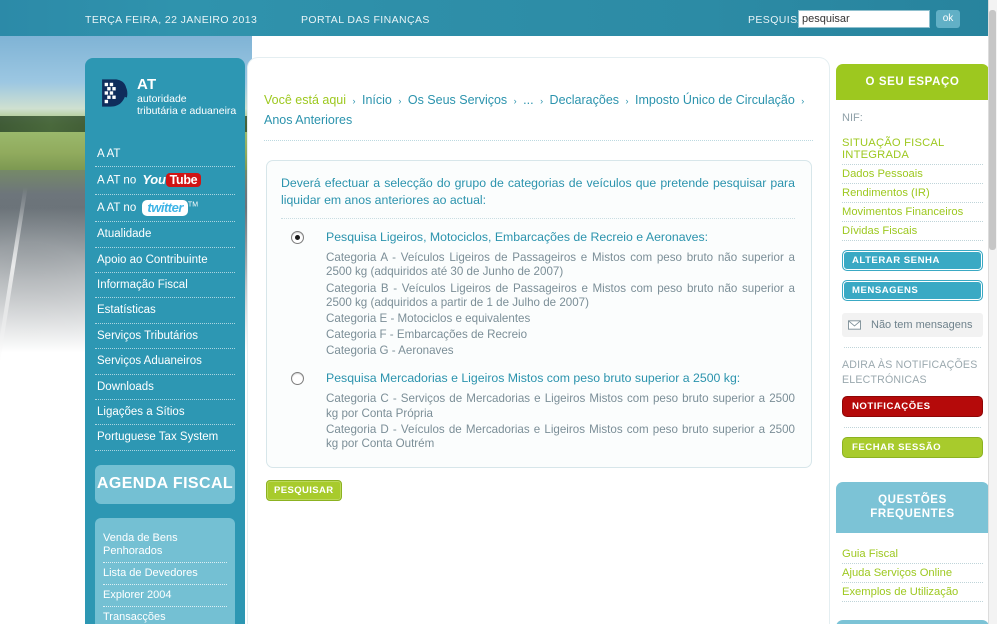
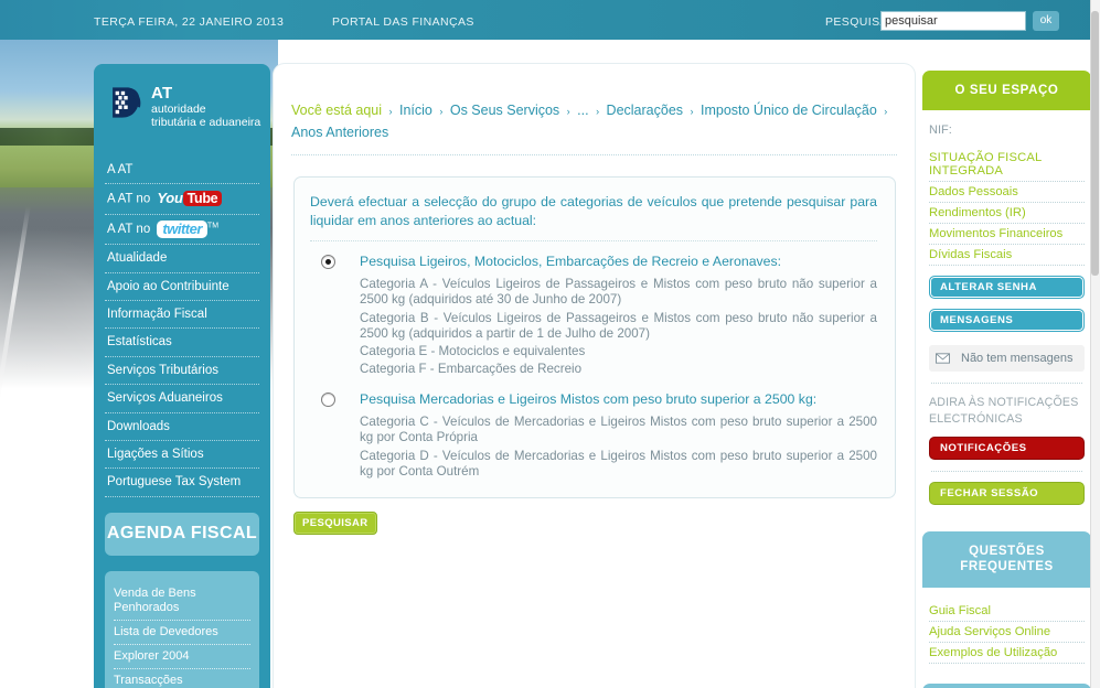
  TERÇA FEIRA, 22 JANEIRO 2013
  PORTAL DAS FINANÇAS
  PESQUIS
  pesquisar
  ok
  AT
  autoridade
  tributária e aduaneira
  A AT
  A AT no You Tube
  A AT no twitter
  Atualidade
  Apoio ao Contribuinte
  Informação Fiscal
  Estatísticas
  Serviços Tributários
  Serviços Aduaneiros
  Downloads
  Ligações a Sítios
  Portuguese Tax System
  AGENDA FISCAL
  Venda de Bens Penhorados
  Lista de Devedores
  Explorer 2004
  Você está aqui › Início › Os Seus Serviços › ... › Declarações › Imposto Único de Circulação › Anos Anteriores
  Deverá efectuar a selecção do grupo de categorias de veículos que pretende pesquisar para liquidar em anos anteriores ao actual:
  Pesquisa Ligeiros, Motociclos, Embarcações de Recreio e Aeronaves:
  Categoria A - Veículos Ligeiros de Passageiros e Mistos com peso bruto não superior a 2500 kg (adquiridos até 30 de Junho de 2007)
  Categoria B - Veículos Ligeiros de Passageiros e Mistos com peso bruto não superior a 2500 kg (adquiridos a partir de 1 de Julho de 2007)
  Categoria E - Motociclos e equivalentes
  Categoria F - Embarcações de Recreio
- Categoria G - Aeronaves
  Pesquisa Mercadorias e Ligeiros Mistos com peso bruto superior a 2500 kg:
- Categoria C - Serviços de Mercadorias e Ligeiros Mistos com peso bruto superior a 2500 kg por Conta Própria
+ Categoria C - Veículos de Mercadorias e Ligeiros Mistos com peso bruto superior a 2500 kg por Conta Própria
  Categoria D - Veículos de Mercadorias e Ligeiros Mistos com peso bruto superior a 2500 kg por Conta Outrém
  PESQUISAR
  O SEU ESPAÇO
  NIF:
  SITUAÇÃO FISCAL INTEGRADA
  Dados Pessoais
  Rendimentos (IR)
  Movimentos Financeiros
  Dívidas Fiscais
  ALTERAR SENHA
  MENSAGENS
  Não tem mensagens
  ADIRA ÀS NOTIFICAÇÕES ELECTRÓNICAS
  NOTIFICAÇÕES
  FECHAR SESSÃO
  QUESTÕES
  FREQUENTES
  Guia Fiscal
  Ajuda Serviços Online
  Exemplos de Utilização
